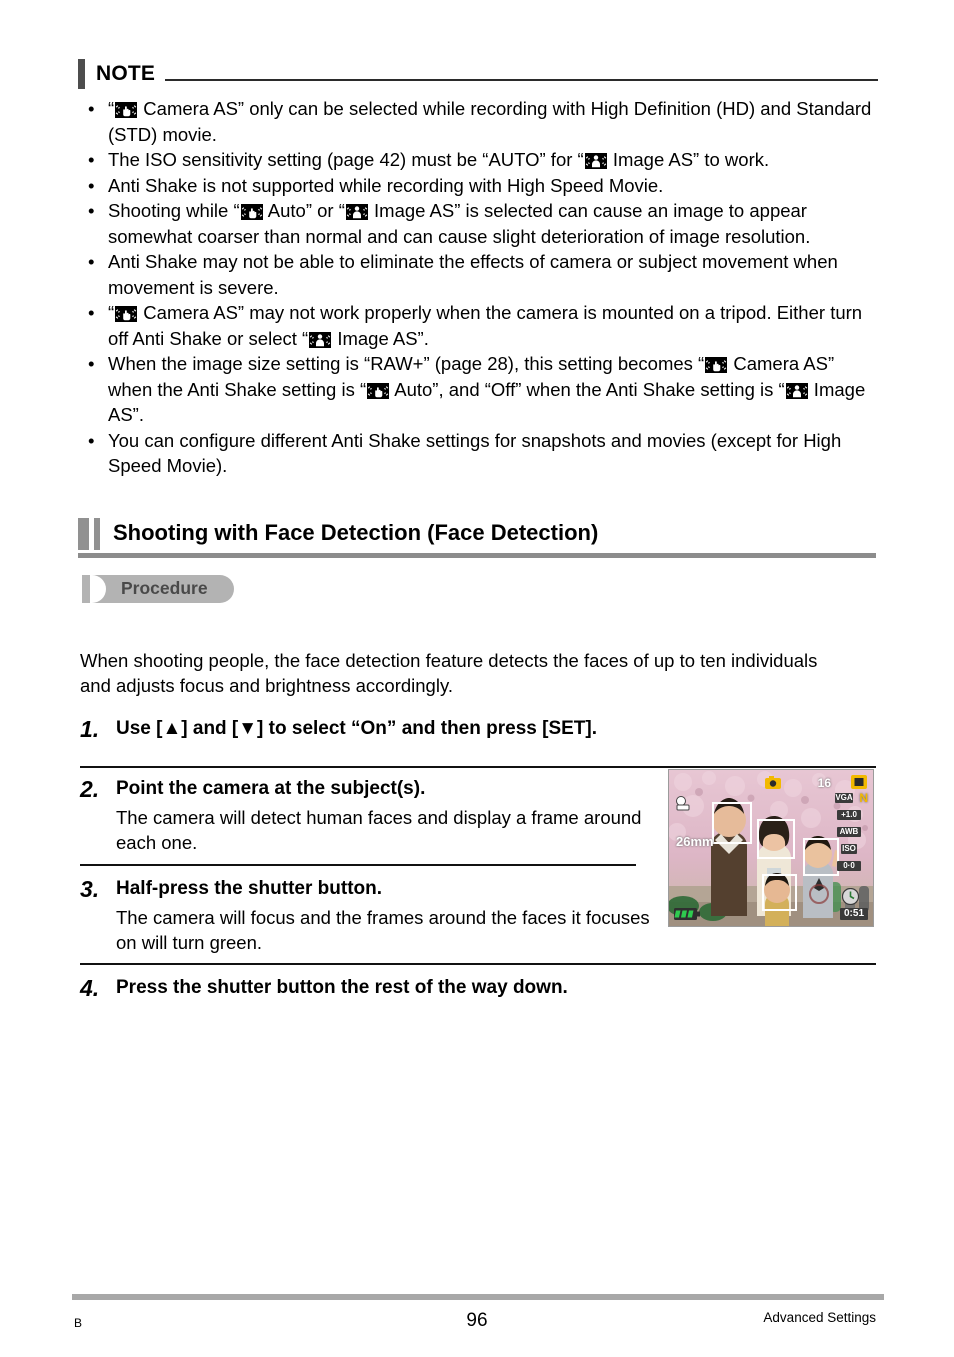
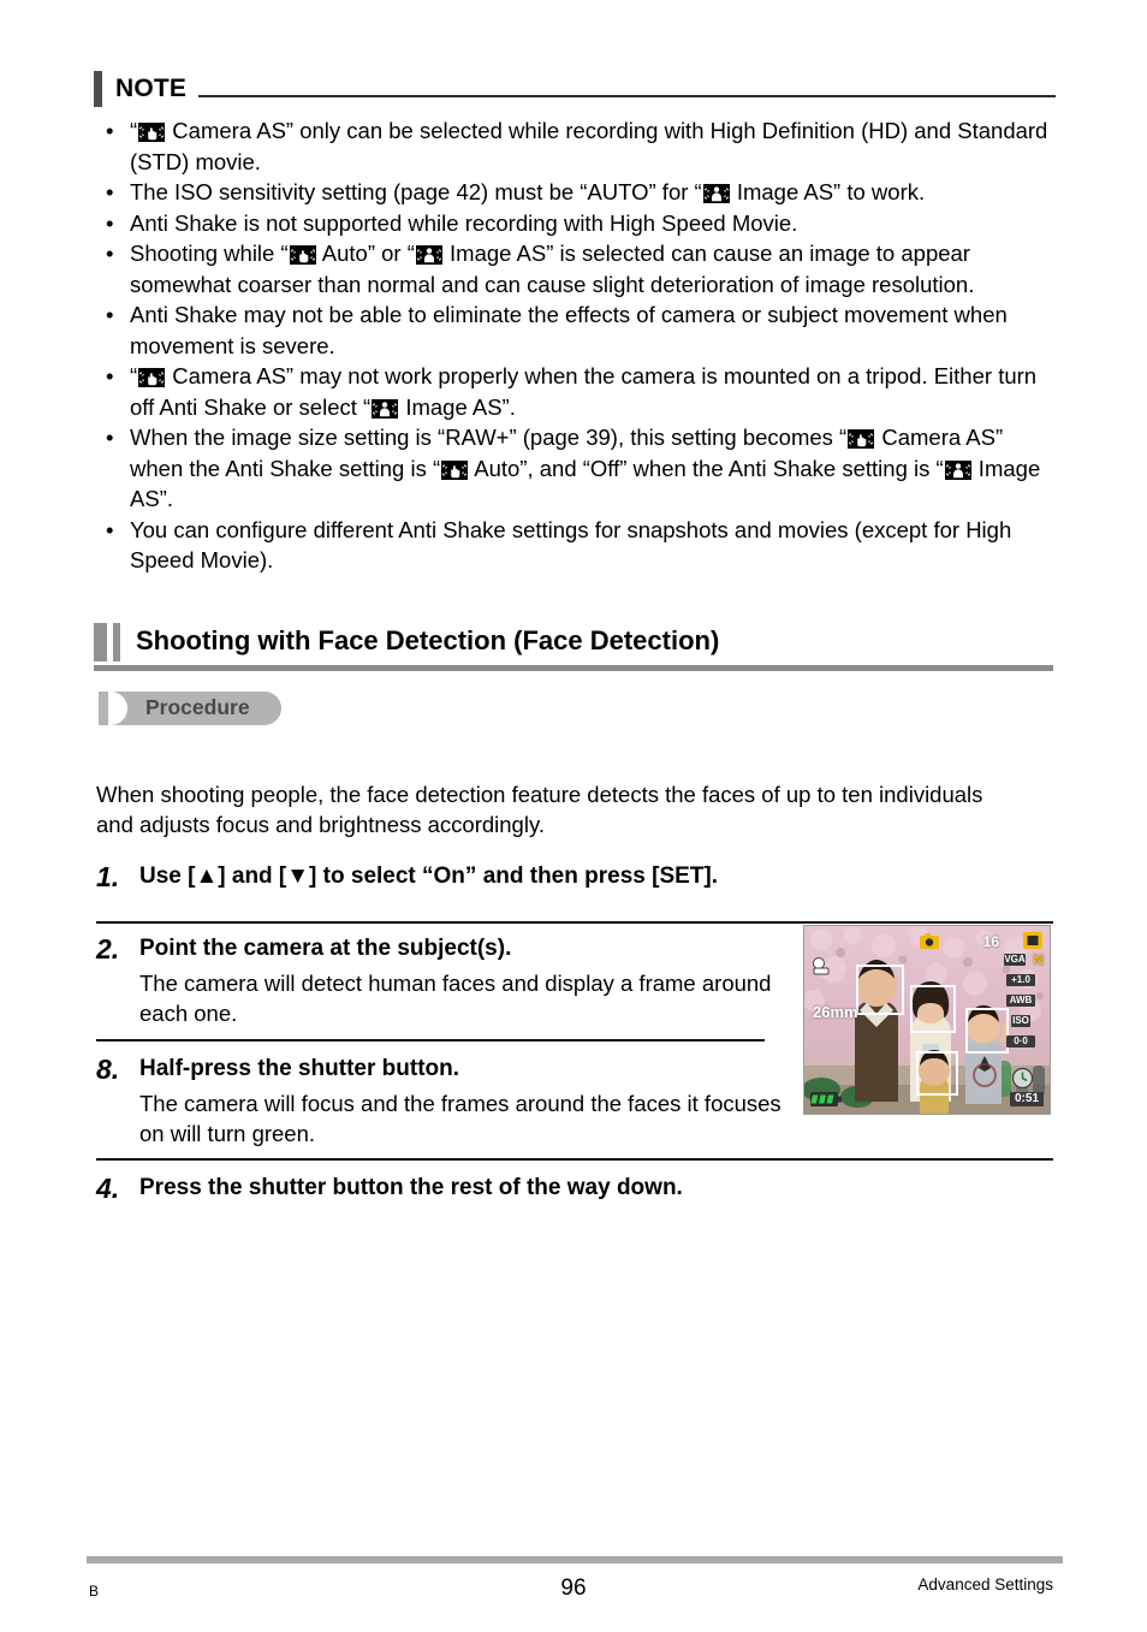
  NOTE
  •
  “ Camera AS” only can be selected while recording with High Definition (HD) and Standard (STD) movie.
  •
  The ISO sensitivity setting (page 42) must be “AUTO” for “ Image AS” to work.
  •
  Anti Shake is not supported while recording with High Speed Movie.
  •
  Shooting while “ Auto” or “ Image AS” is selected can cause an image to appear somewhat coarser than normal and can cause slight deterioration of image resolution.
  •
  Anti Shake may not be able to eliminate the effects of camera or subject movement when movement is severe.
  •
  “ Camera AS” may not work properly when the camera is mounted on a tripod. Either turn off Anti Shake or select “ Image AS”.
  •
- When the image size setting is “RAW+” (page 28), this setting becomes “ Camera AS” when the Anti Shake setting is “ Auto”, and “Off” when the Anti Shake setting is “ Image AS”.
+ When the image size setting is “RAW+” (page 39), this setting becomes “ Camera AS” when the Anti Shake setting is “ Auto”, and “Off” when the Anti Shake setting is “ Image AS”.
  •
  You can configure different Anti Shake settings for snapshots and movies (except for High Speed Movie).
  Shooting with Face Detection (Face Detection)
  Procedure
  When shooting people, the face detection feature detects the faces of up to ten individuals and adjusts focus and brightness accordingly.
  1.
  Use [▲] and [▼] to select “On” and then press [SET].
  2.
  Point the camera at the subject(s).
  The camera will detect human faces and display a frame around each one.
- 3.
+ 8.
  Half-press the shutter button.
  The camera will focus and the frames around the faces it focuses on will turn green.
  4.
  Press the shutter button the rest of the way down.
  26mm
  16
  VGA
  N
  +1.0
  AWB
  ISO
  0·0
  0:51
  B
  96
  Advanced Settings
